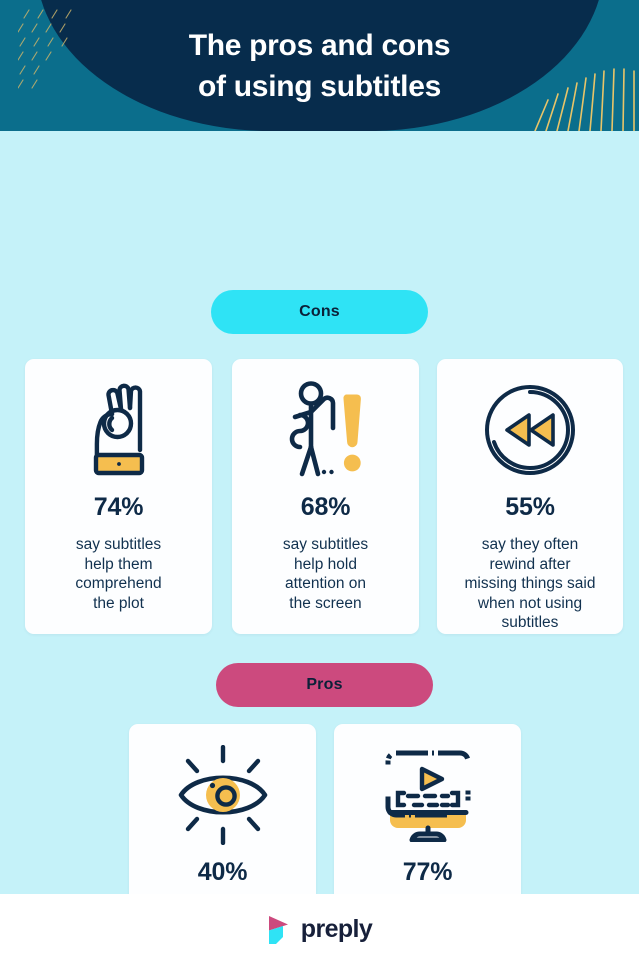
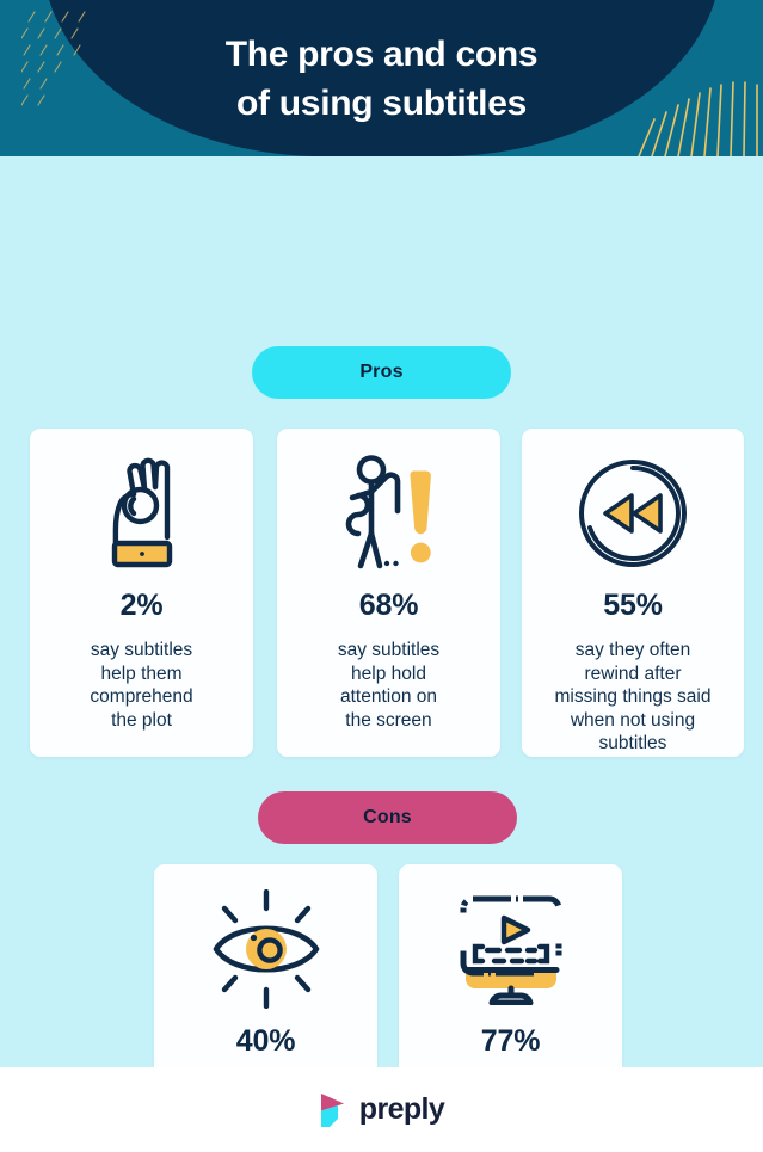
  The pros and cons
  of using subtitles
- Cons
+ Pros
- 74%
+ 2%
  say subtitles
  help them
  comprehend
  the plot
  68%
  say subtitles
  help hold
  attention on
  the screen
  55%
  say they often
  rewind after
  missing things said
  when not using
  subtitles
- Pros
+ Cons
  40%
  77%
  preply
